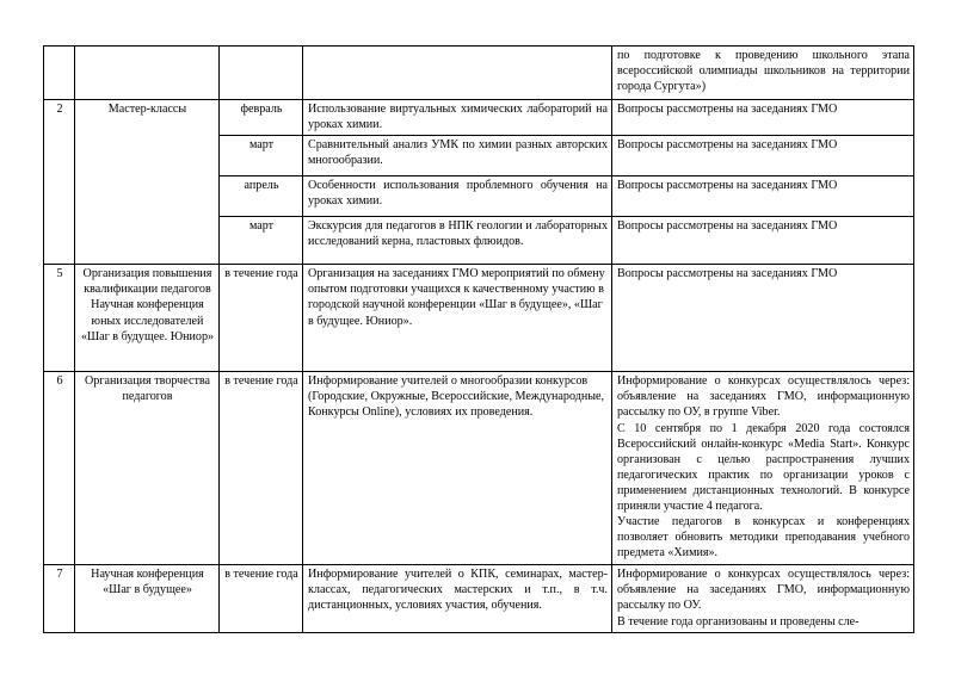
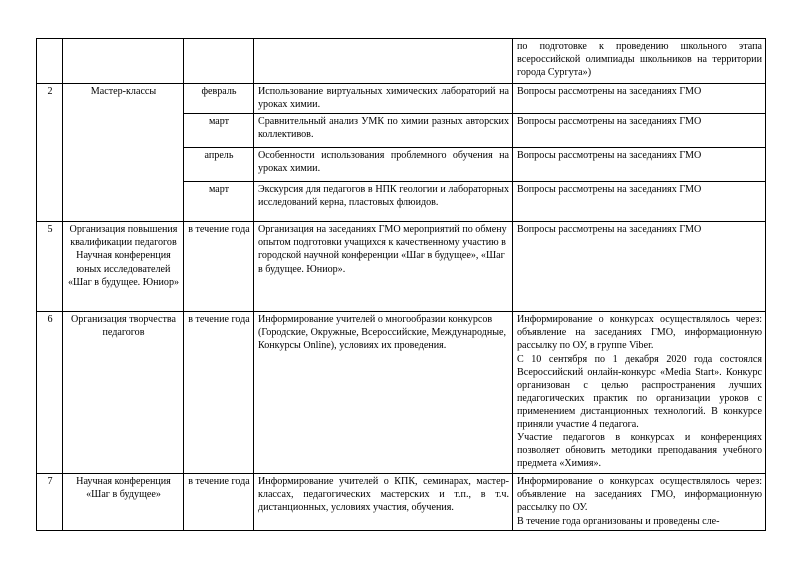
  				по подготовке к проведению школьного этапа всероссийской олимпиады школьников на территории города Сургута»)
  2	Мастер-классы	февраль	Использование виртуальных химических лабораторий на уроках химии.	Вопросы рассмотрены на заседаниях ГМО
- март	Сравнительный анализ УМК по химии разных авторских многообразии.	Вопросы рассмотрены на заседаниях ГМО
+ март	Сравнительный анализ УМК по химии разных авторских коллективов.	Вопросы рассмотрены на заседаниях ГМО
  апрель	Особенности использования проблемного обучения на уроках химии.	Вопросы рассмотрены на заседаниях ГМО
  март	Экскурсия для педагогов в НПК геологии и лабораторных исследований керна, пластовых флюидов.	Вопросы рассмотрены на заседаниях ГМО
  5	Организация повышения квалификации педагогов Научная конференция юных исследователей «Шаг в будущее. Юниор»	в течение года	Организация на заседаниях ГМО мероприятий по обмену опытом подготовки учащихся к качественному участию в городской научной конференции «Шаг в будущее», «Шаг в будущее. Юниор».	Вопросы рассмотрены на заседаниях ГМО
  6	Организация творчества педагогов	в течение года	Информирование учителей о многообразии конкурсов (Городские, Окружные, Всероссийские, Международные, Конкурсы Online), условиях их проведения.	Информирование о конкурсах осуществлялось через: объявление на заседаниях ГМО, информационную рассылку по ОУ, в группе Viber. С 10 сентября по 1 декабря 2020 года состоялся Всероссийский онлайн-конкурс «Media Start». Конкурс организован с целью распространения лучших педагогических практик по организации уроков с применением дистанционных технологий. В конкурсе приняли участие 4 педагога. Участие педагогов в конкурсах и конференциях позволяет обновить методики преподавания учебного предмета «Химия».
  7	Научная конференция «Шаг в будущее»	в течение года	Информирование учителей о КПК, семинарах, мастер-классах, педагогических мастерских и т.п., в т.ч. дистанционных, условиях участия, обучения.	Информирование о конкурсах осуществлялось через: объявление на заседаниях ГМО, информационную рассылку по ОУ. В течение года организованы и проведены сле-
